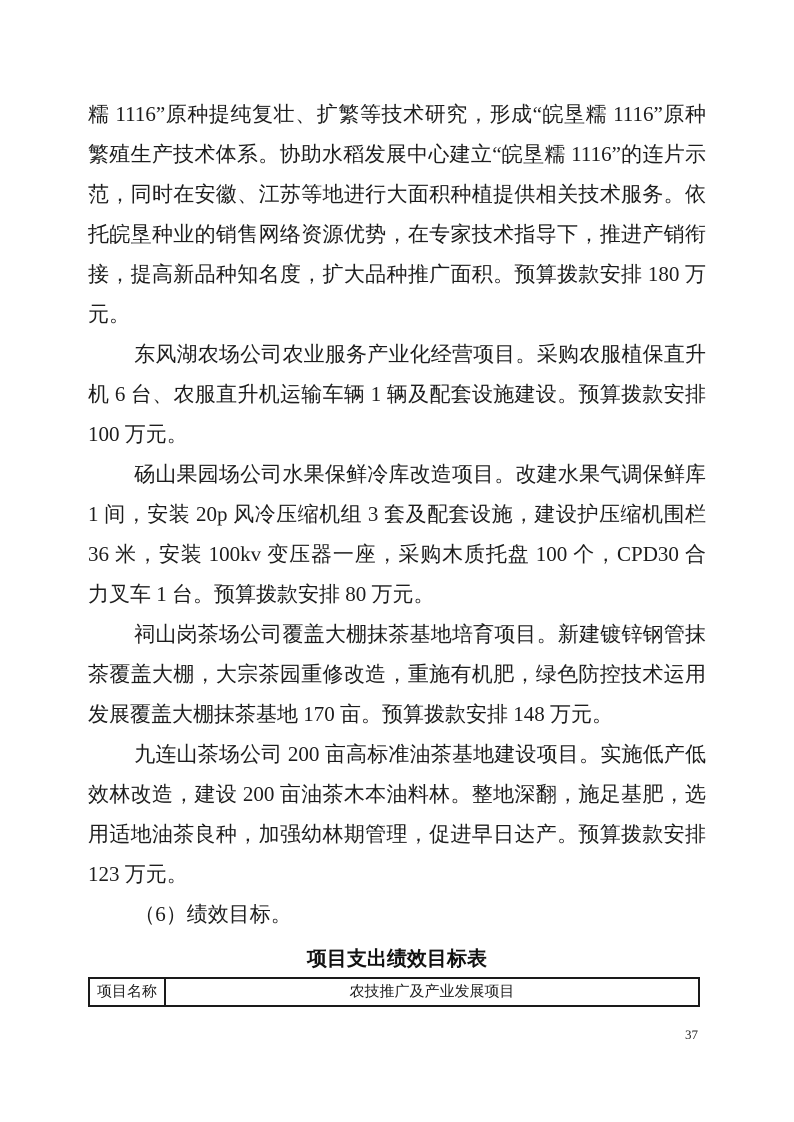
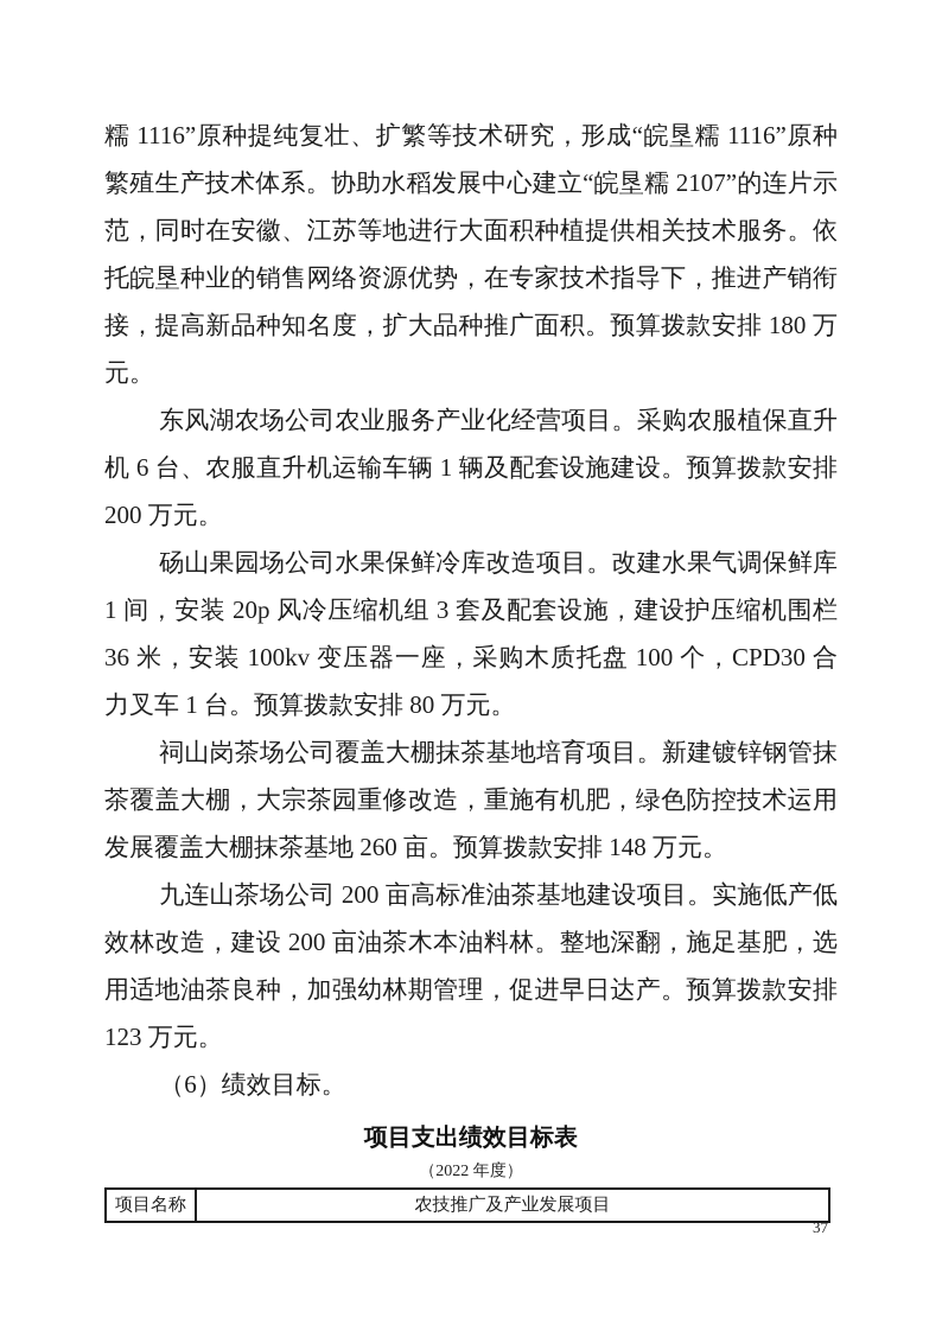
- 糯 1116”原种提纯复壮、扩繁等技术研究，形成“皖垦糯 1116”原种繁殖生产技术体系。协助水稻发展中心建立“皖垦糯 1116”的连片示范，同时在安徽、江苏等地进行大面积种植提供相关技术服务。依托皖垦种业的销售网络资源优势，在专家技术指导下，推进产销衔接，提高新品种知名度，扩大品种推广面积。预算拨款安排 180 万元。
+ 糯 1116”原种提纯复壮、扩繁等技术研究，形成“皖垦糯 1116”原种繁殖生产技术体系。协助水稻发展中心建立“皖垦糯 2107”的连片示范，同时在安徽、江苏等地进行大面积种植提供相关技术服务。依托皖垦种业的销售网络资源优势，在专家技术指导下，推进产销衔接，提高新品种知名度，扩大品种推广面积。预算拨款安排 180 万元。
- 东风湖农场公司农业服务产业化经营项目。采购农服植保直升机 6 台、农服直升机运输车辆 1 辆及配套设施建设。预算拨款安排 100 万元。
+ 东风湖农场公司农业服务产业化经营项目。采购农服植保直升机 6 台、农服直升机运输车辆 1 辆及配套设施建设。预算拨款安排 200 万元。
  砀山果园场公司水果保鲜冷库改造项目。改建水果气调保鲜库 1 间，安装 20p 风冷压缩机组 3 套及配套设施，建设护压缩机围栏 36 米，安装 100kv 变压器一座，采购木质托盘 100 个，CPD30 合力叉车 1 台。预算拨款安排 80 万元。
- 祠山岗茶场公司覆盖大棚抹茶基地培育项目。新建镀锌钢管抹茶覆盖大棚，大宗茶园重修改造，重施有机肥，绿色防控技术运用发展覆盖大棚抹茶基地 170 亩。预算拨款安排 148 万元。
+ 祠山岗茶场公司覆盖大棚抹茶基地培育项目。新建镀锌钢管抹茶覆盖大棚，大宗茶园重修改造，重施有机肥，绿色防控技术运用发展覆盖大棚抹茶基地 260 亩。预算拨款安排 148 万元。
  九连山茶场公司 200 亩高标准油茶基地建设项目。实施低产低效林改造，建设 200 亩油茶木本油料林。整地深翻，施足基肥，选用适地油茶良种，加强幼林期管理，促进早日达产。预算拨款安排 123 万元。
  （6）绩效目标。
  项目支出绩效目标表
+ （2022 年度）
  项目名称	农技推广及产业发展项目
  37
